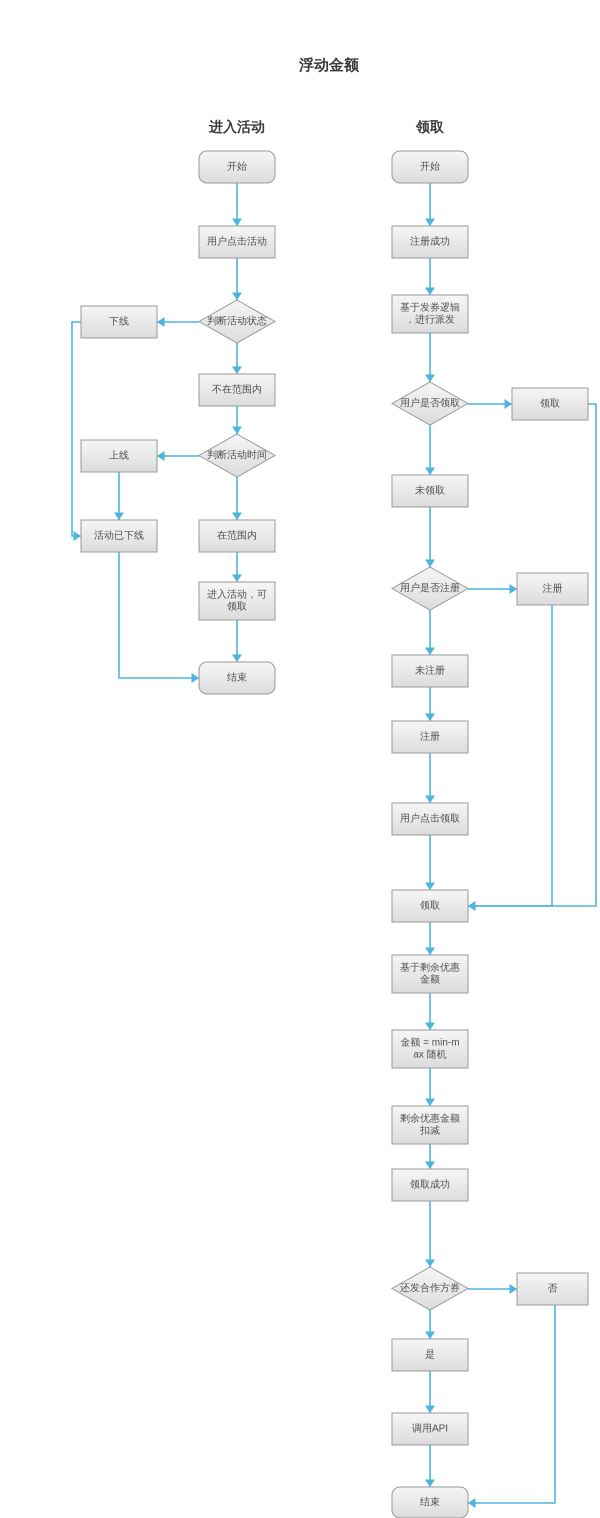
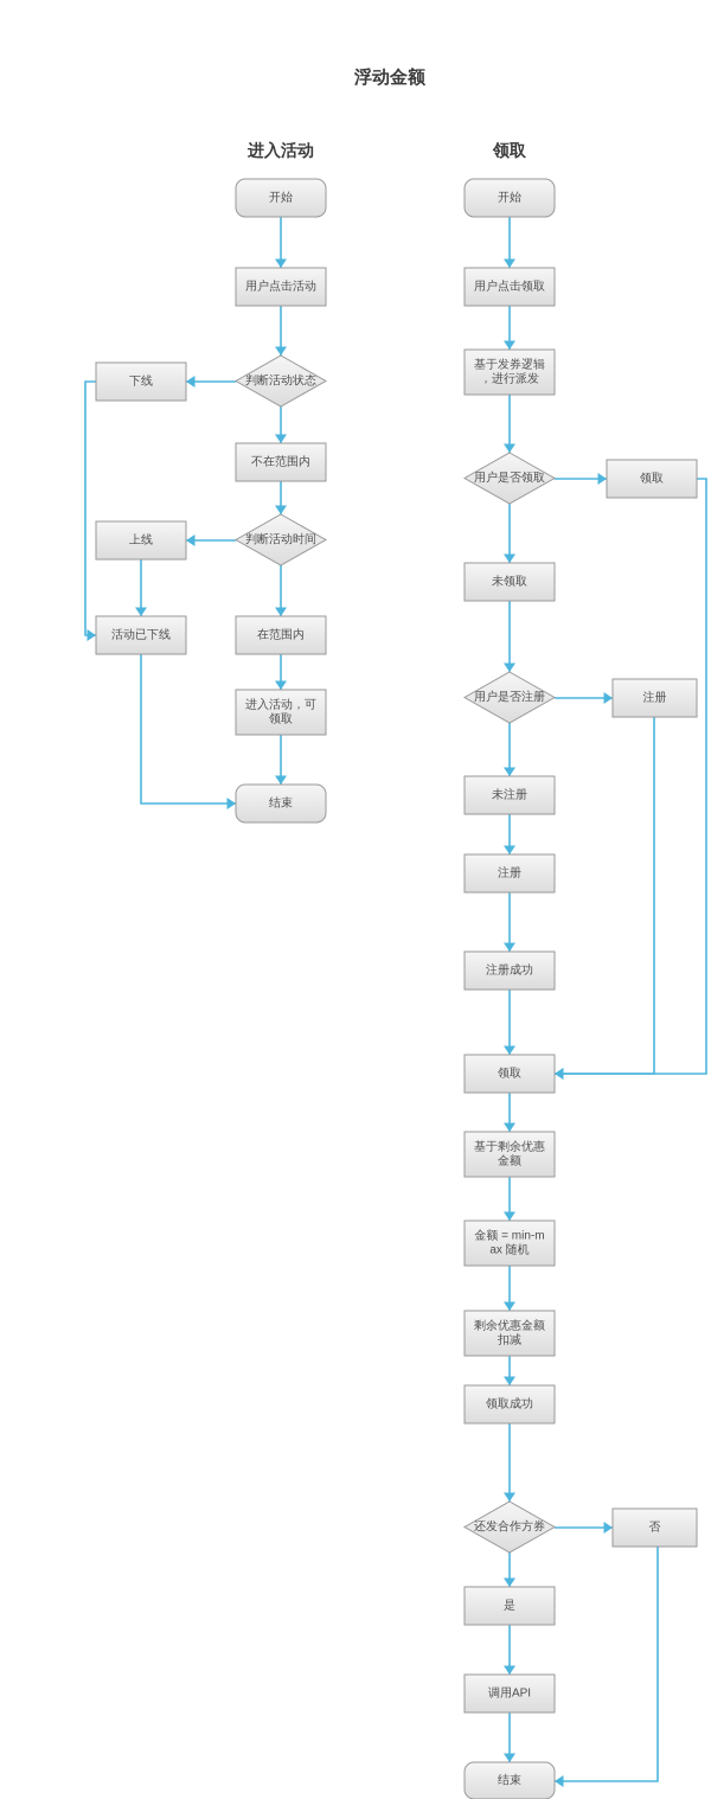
  开始
  用户点击活动
  判断活动状态
  下线
  不在范围内
  判断活动时间
  上线
  活动已下线
  在范围内
  进入活动，可
  领取
  结束
  开始
- 注册成功
+ 用户点击领取
  基于发券逻辑
  ，进行派发
  用户是否领取
  领取
  未领取
  用户是否注册
  注册
  未注册
  注册
- 用户点击领取
+ 注册成功
  领取
  基于剩余优惠
  金额
  金额 = min-m
  ax 随机
  剩余优惠金额
  扣减
  领取成功
  还发合作方券
  否
  是
  调用API
  结束
  浮动金额
  进入活动
  领取
